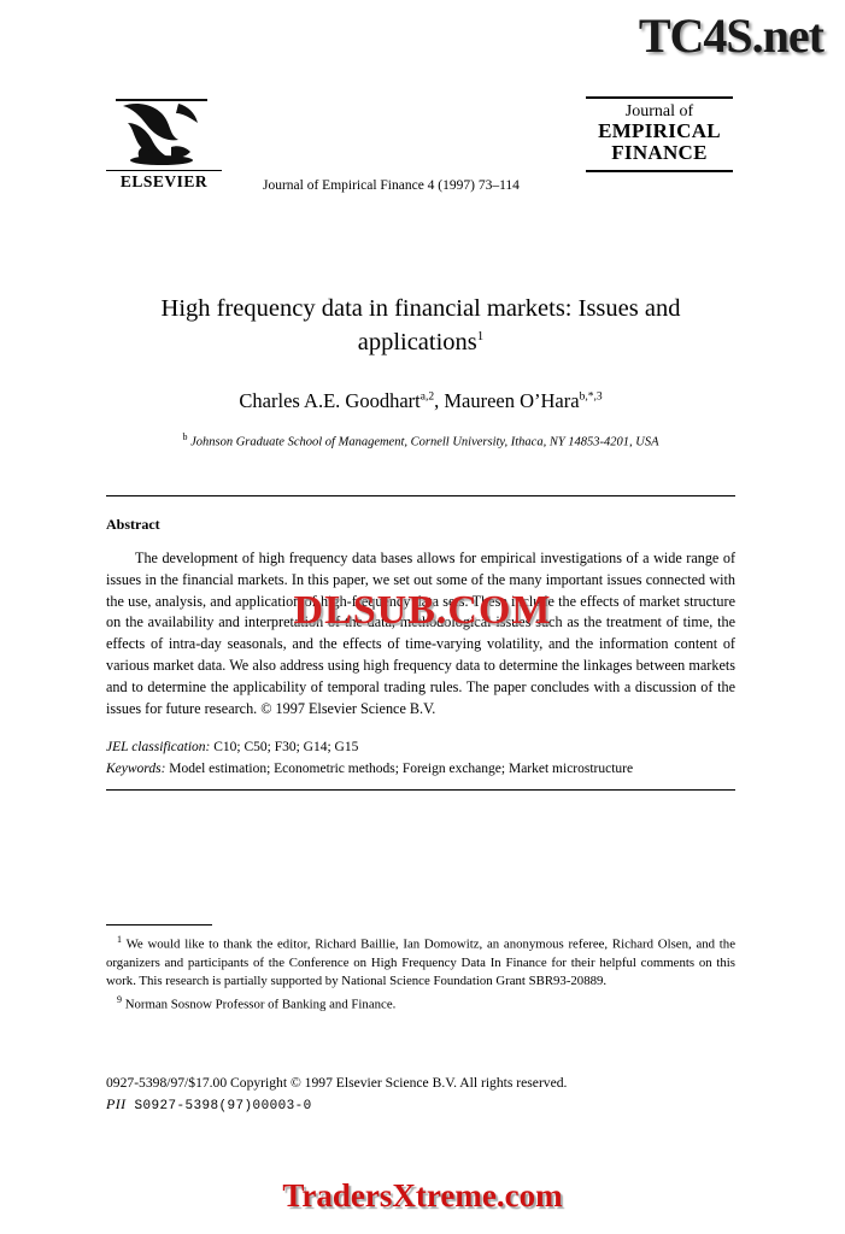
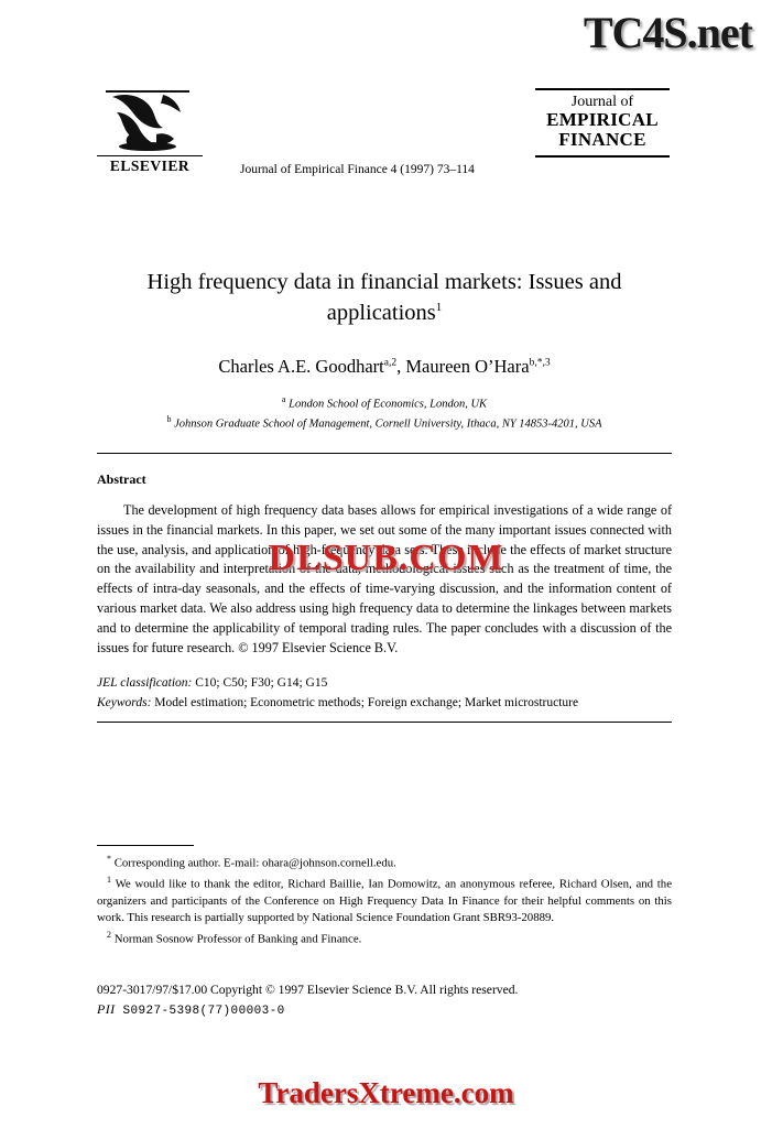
  ELSEVIER
  Journal of Empirical Finance 4 (1997) 73–114
  Journal of
  EMPIRICAL
  FINANCE
  High frequency data in financial markets: Issues and applications1
  Charles A.E. Goodharta,2, Maureen O’Harab,*,3
+ a London School of Economics, London, UK
  b Johnson Graduate School of Management, Cornell University, Ithaca, NY 14853-4201, USA
  Abstract
- The development of high frequency data bases allows for empirical investigations of a wide range of issues in the financial markets. In this paper, we set out some of the many important issues connected with the use, analysis, and application of high-frequency data sets. These include the effects of market structure on the availability and interpretation of the data, methodological issues such as the treatment of time, the effects of intra-day seasonals, and the effects of time-varying volatility, and the information content of various market data. We also address using high frequency data to determine the linkages between markets and to determine the applicability of temporal trading rules. The paper concludes with a discussion of the issues for future research. © 1997 Elsevier Science B.V.
+ The development of high frequency data bases allows for empirical investigations of a wide range of issues in the financial markets. In this paper, we set out some of the many important issues connected with the use, analysis, and application of high-frequency data sets. These include the effects of market structure on the availability and interpretation of the data, methodological issues such as the treatment of time, the effects of intra-day seasonals, and the effects of time-varying discussion, and the information content of various market data. We also address using high frequency data to determine the linkages between markets and to determine the applicability of temporal trading rules. The paper concludes with a discussion of the issues for future research. © 1997 Elsevier Science B.V.
  JEL classification: C10; C50; F30; G14; G15
  Keywords: Model estimation; Econometric methods; Foreign exchange; Market microstructure
+ * Corresponding author. E-mail: ohara@johnson.cornell.edu.
  1 We would like to thank the editor, Richard Baillie, Ian Domowitz, an anonymous referee, Richard Olsen, and the organizers and participants of the Conference on High Frequency Data In Finance for their helpful comments on this work. This research is partially supported by National Science Foundation Grant SBR93-20889.
- 9 Norman Sosnow Professor of Banking and Finance.
+ 2 Norman Sosnow Professor of Banking and Finance.
- 0927-5398/97/$17.00 Copyright © 1997 Elsevier Science B.V. All rights reserved.
+ 0927-3017/97/$17.00 Copyright © 1997 Elsevier Science B.V. All rights reserved.
- PII S0927-5398(97)00003-0
+ PII S0927-5398(77)00003-0
  TC4S.net
  DLSUB.COM
  TradersXtreme.com
